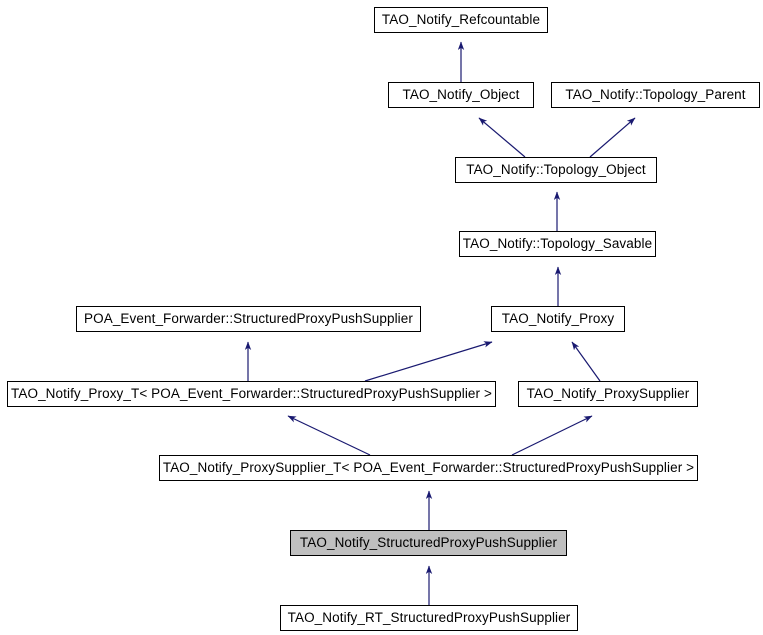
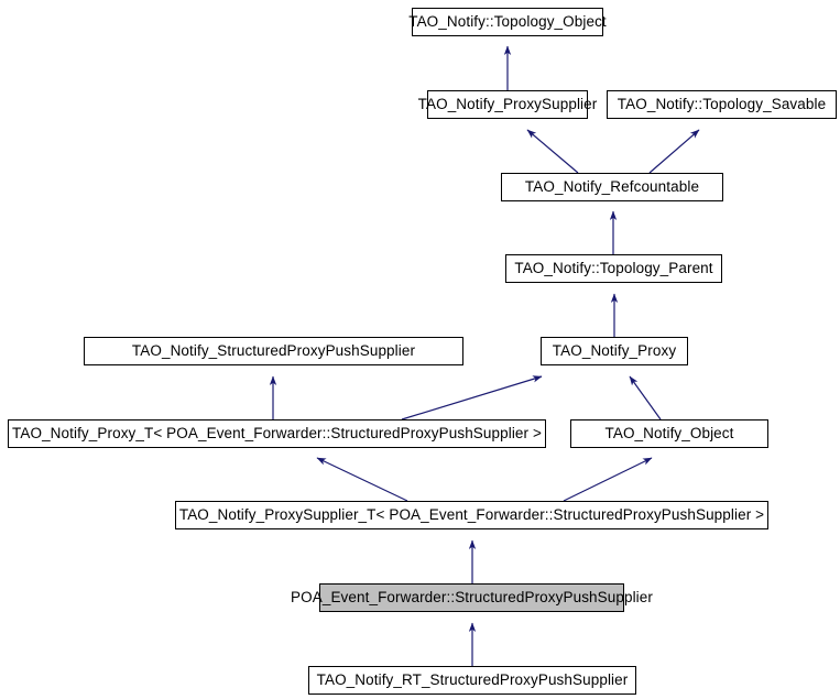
- TAO_Notify_Refcountable
+ TAO_Notify::Topology_Object
- TAO_Notify_Object
+ TAO_Notify_ProxySupplier
- TAO_Notify::Topology_Parent
+ TAO_Notify::Topology_Savable
- TAO_Notify::Topology_Object
+ TAO_Notify_Refcountable
- TAO_Notify::Topology_Savable
+ TAO_Notify::Topology_Parent
- POA_Event_Forwarder::StructuredProxyPushSupplier
+ TAO_Notify_StructuredProxyPushSupplier
  TAO_Notify_Proxy
  TAO_Notify_Proxy_T< POA_Event_Forwarder::StructuredProxyPushSupplier >
- TAO_Notify_ProxySupplier
+ TAO_Notify_Object
  TAO_Notify_ProxySupplier_T< POA_Event_Forwarder::StructuredProxyPushSupplier >
- TAO_Notify_StructuredProxyPushSupplier
+ POA_Event_Forwarder::StructuredProxyPushSupplier
  TAO_Notify_RT_StructuredProxyPushSupplier
